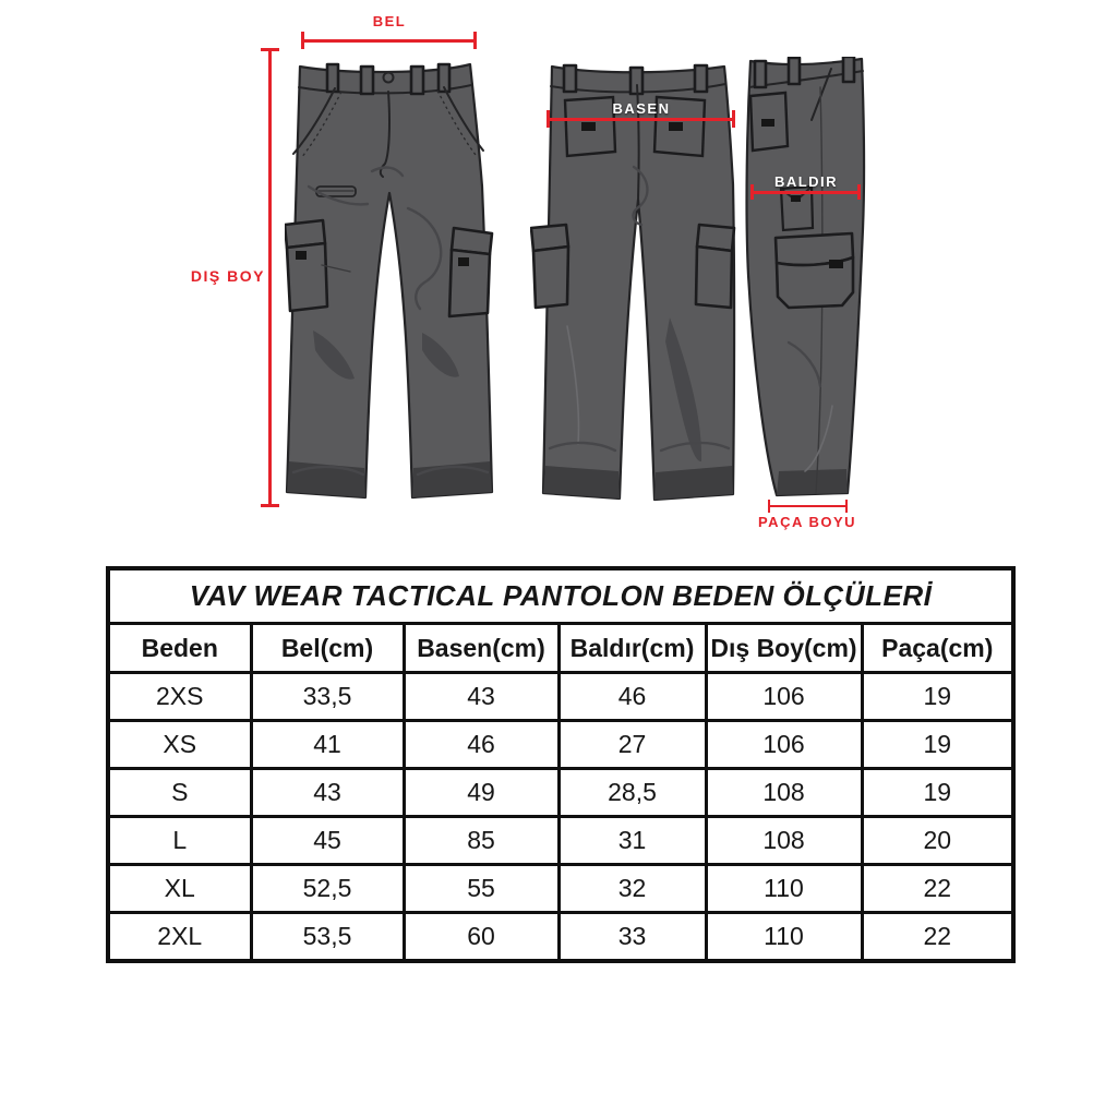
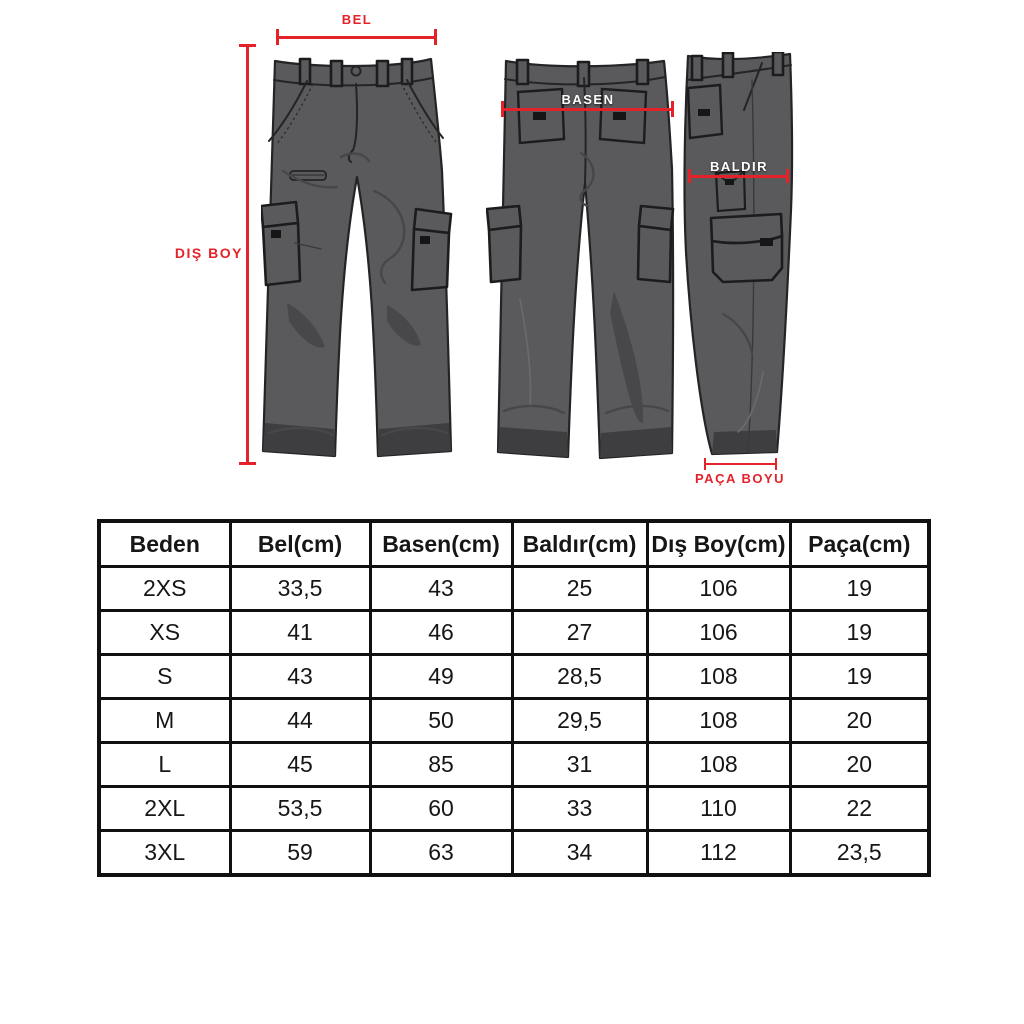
  BEL
  DIŞ BOY
  BASEN
  BALDIR
  PAÇA BOYU
- VAV WEAR TACTICAL PANTOLON BEDEN ÖLÇÜLERİ
  Beden	Bel(cm)	Basen(cm)	Baldır(cm)	Dış Boy(cm)	Paça(cm)
- 2XS	33,5	43	46	106	19
+ 2XS	33,5	43	25	106	19
  XS	41	46	27	106	19
  S	43	49	28,5	108	19
+ M	44	50	29,5	108	20
  L	45	85	31	108	20
- XL	52,5	55	32	110	22
  2XL	53,5	60	33	110	22
+ 3XL	59	63	34	112	23,5
